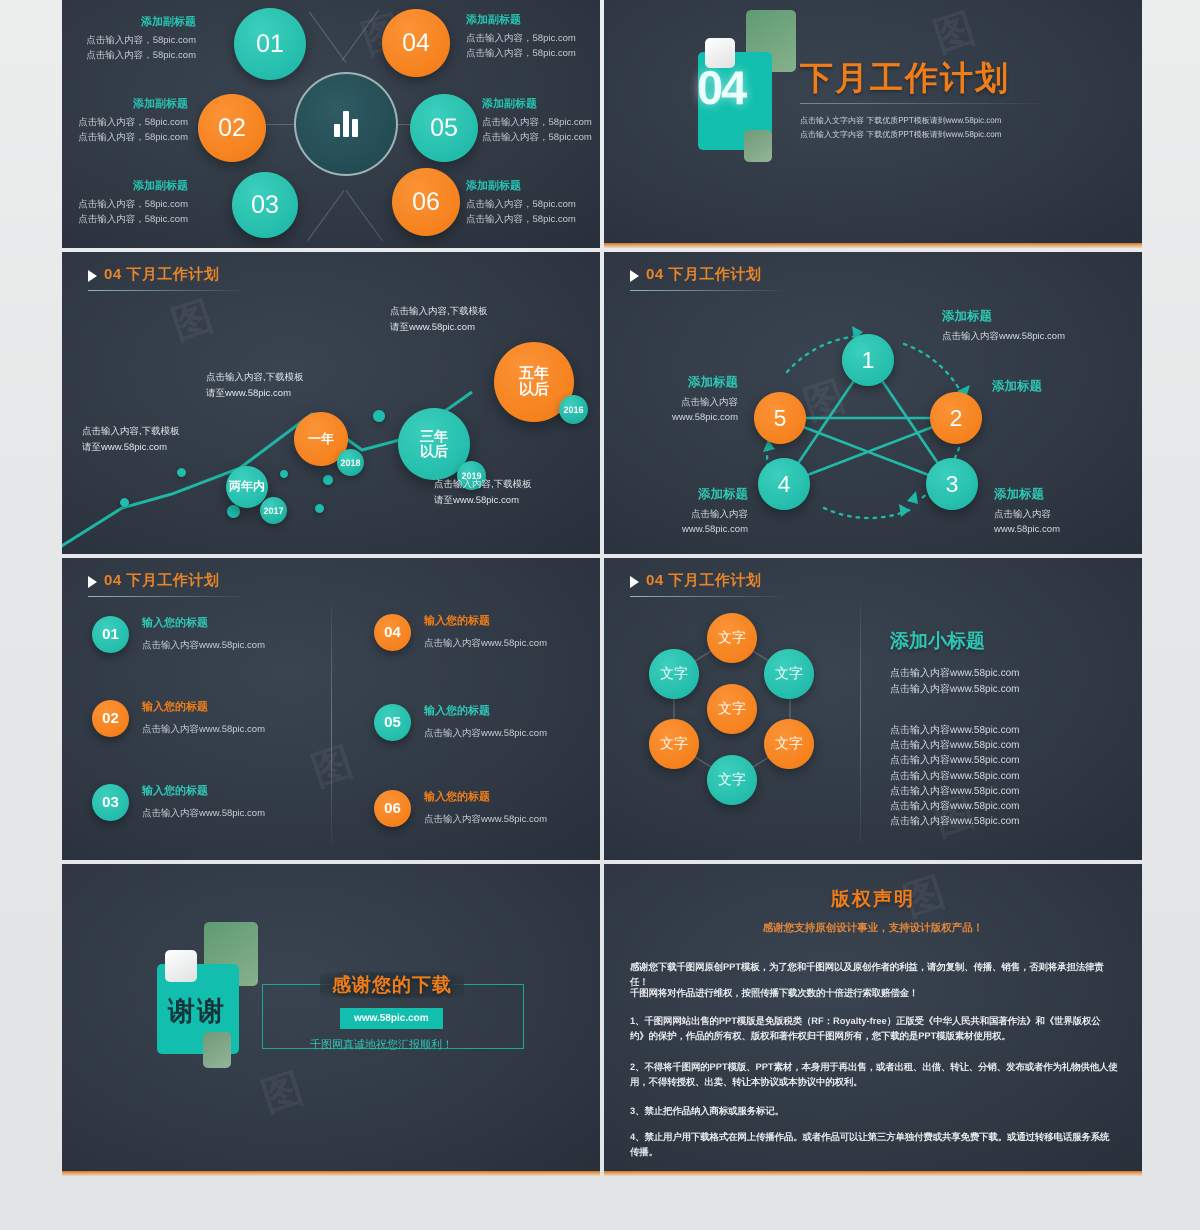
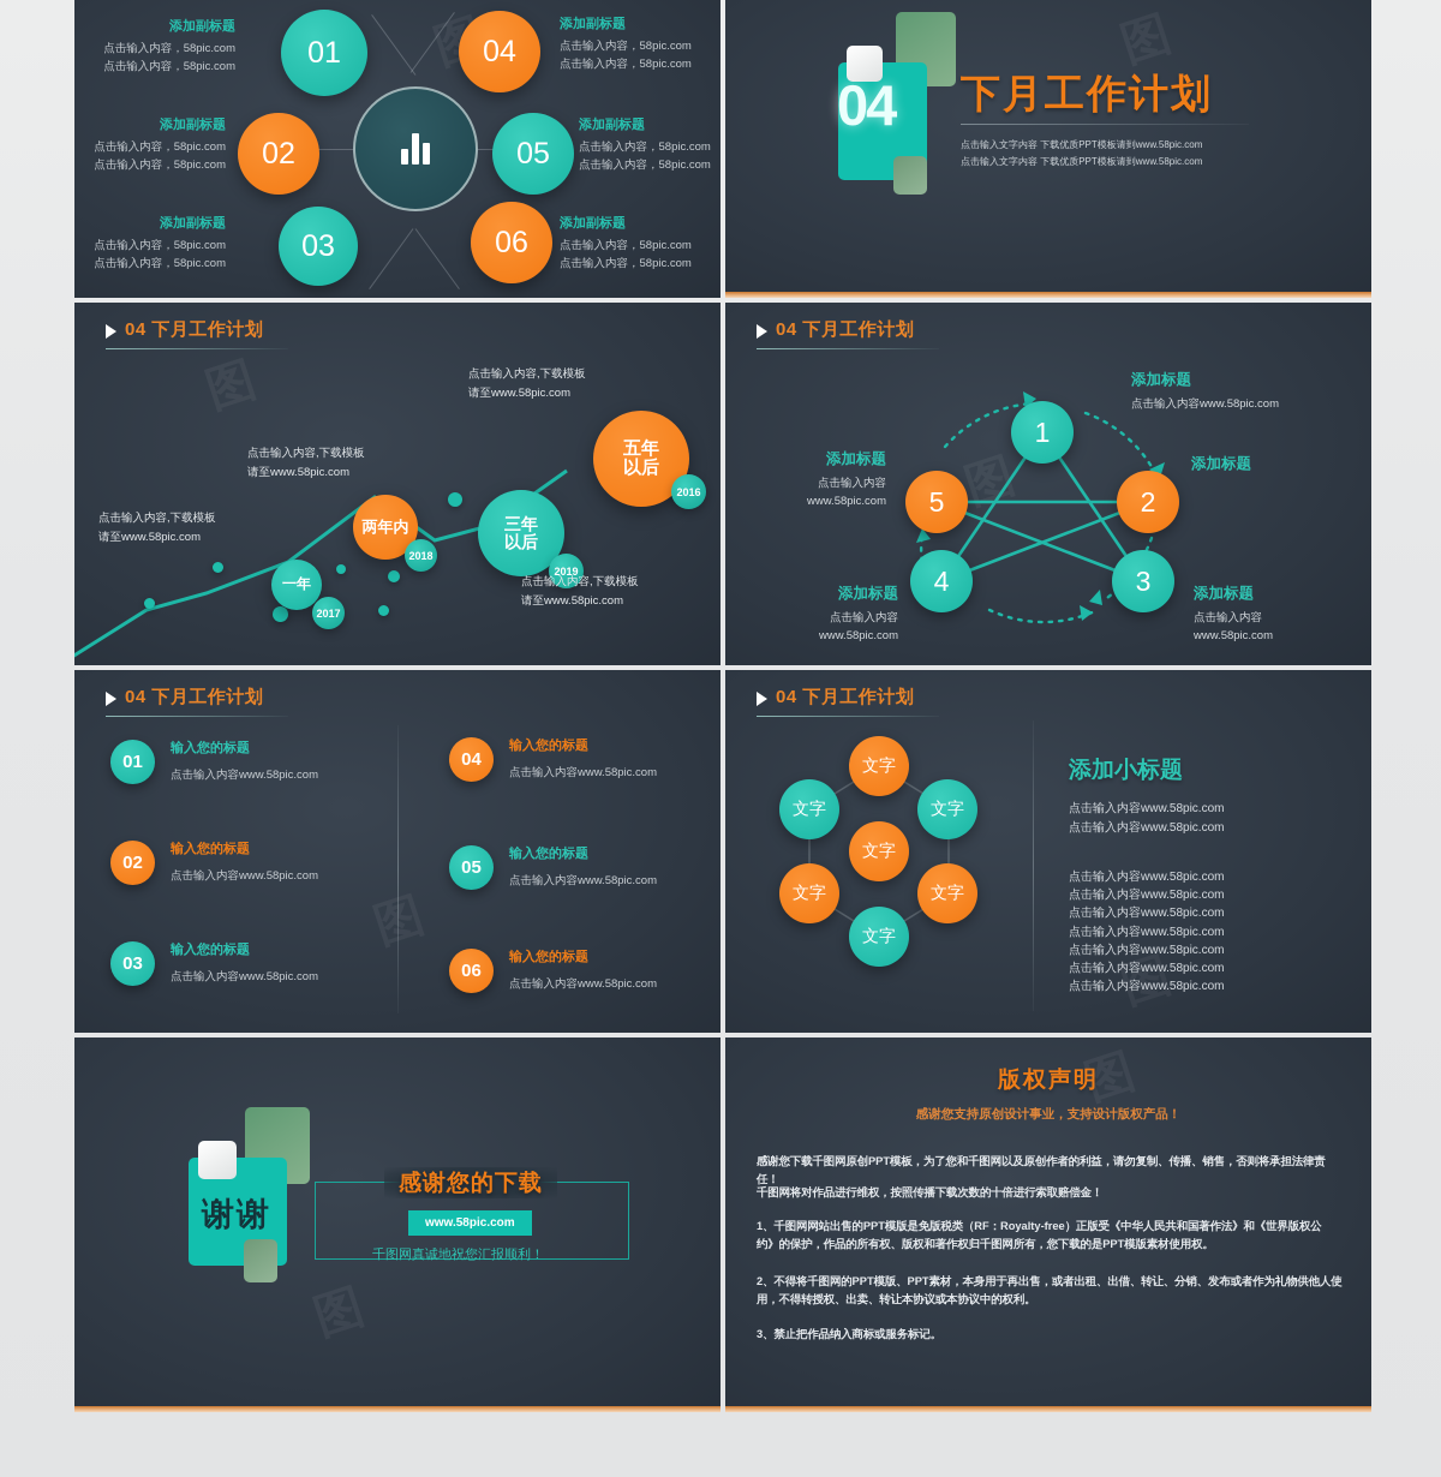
  01
  02
  03
  04
  05
  06
  添加副标题
  点击输入内容，58pic.com
  点击输入内容，58pic.com
  添加副标题
  点击输入内容，58pic.com
  点击输入内容，58pic.com
  添加副标题
  点击输入内容，58pic.com
  点击输入内容，58pic.com
  添加副标题
  点击输入内容，58pic.com
  点击输入内容，58pic.com
  添加副标题
  点击输入内容，58pic.com
  点击输入内容，58pic.com
  添加副标题
  点击输入内容，58pic.com
  点击输入内容，58pic.com
  04
  下月工作计划
  点击输入文字内容 下载优质PPT模板请到www.58pic.com
  点击输入文字内容 下载优质PPT模板请到www.58pic.com
  04 下月工作计划
- 两年内
+ 一年
  2017
- 一年
+ 两年内
  2018
  三年
  以后
  2019
  五年
  以后
  2016
  点击输入内容,下载模板
  请至www.58pic.com
  点击输入内容,下载模板
  请至www.58pic.com
  点击输入内容,下载模板
  请至www.58pic.com
  点击输入内容,下载模板
  请至www.58pic.com
  04 下月工作计划
  1
  2
  3
  4
  5
  添加标题
  点击输入内容www.58pic.com
  添加标题
  添加标题
  点击输入内容
  www.58pic.com
  添加标题
  点击输入内容
  www.58pic.com
  添加标题
  点击输入内容
  www.58pic.com
  04 下月工作计划
  01
  输入您的标题
  点击输入内容www.58pic.com
  02
  输入您的标题
  点击输入内容www.58pic.com
  03
  输入您的标题
  点击输入内容www.58pic.com
  04
  输入您的标题
  点击输入内容www.58pic.com
  05
  输入您的标题
  点击输入内容www.58pic.com
  06
  输入您的标题
  点击输入内容www.58pic.com
  04 下月工作计划
  文字
  文字
  文字
  文字
  文字
  文字
  文字
  添加小标题
  点击输入内容www.58pic.com
  点击输入内容www.58pic.com
  点击输入内容www.58pic.com
  点击输入内容www.58pic.com
  点击输入内容www.58pic.com
  点击输入内容www.58pic.com
  点击输入内容www.58pic.com
  点击输入内容www.58pic.com
  点击输入内容www.58pic.com
  谢谢
  感谢您的下载
  www.58pic.com
  千图网真诚地祝您汇报顺利！
  版权声明
  感谢您支持原创设计事业，支持设计版权产品！
  感谢您下载千图网原创PPT模板，为了您和千图网以及原创作者的利益，请勿复制、传播、销售，否则将承担法律责任！
  千图网将对作品进行维权，按照传播下载次数的十倍进行索取赔偿金！
  1、千图网网站出售的PPT模版是免版税类（RF：Royalty-free）正版受《中华人民共和国著作法》和《世界版权公约》的保护，作品的所有权、版权和著作权归千图网所有，您下载的是PPT模版素材使用权。
  2、不得将千图网的PPT模版、PPT素材，本身用于再出售，或者出租、出借、转让、分销、发布或者作为礼物供他人使用，不得转授权、出卖、转让本协议或本协议中的权利。
  3、禁止把作品纳入商标或服务标记。
- 4、禁止用户用下载格式在网上传播作品。或者作品可以让第三方单独付费或共享免费下载。或通过转移电话服务系统传播。
